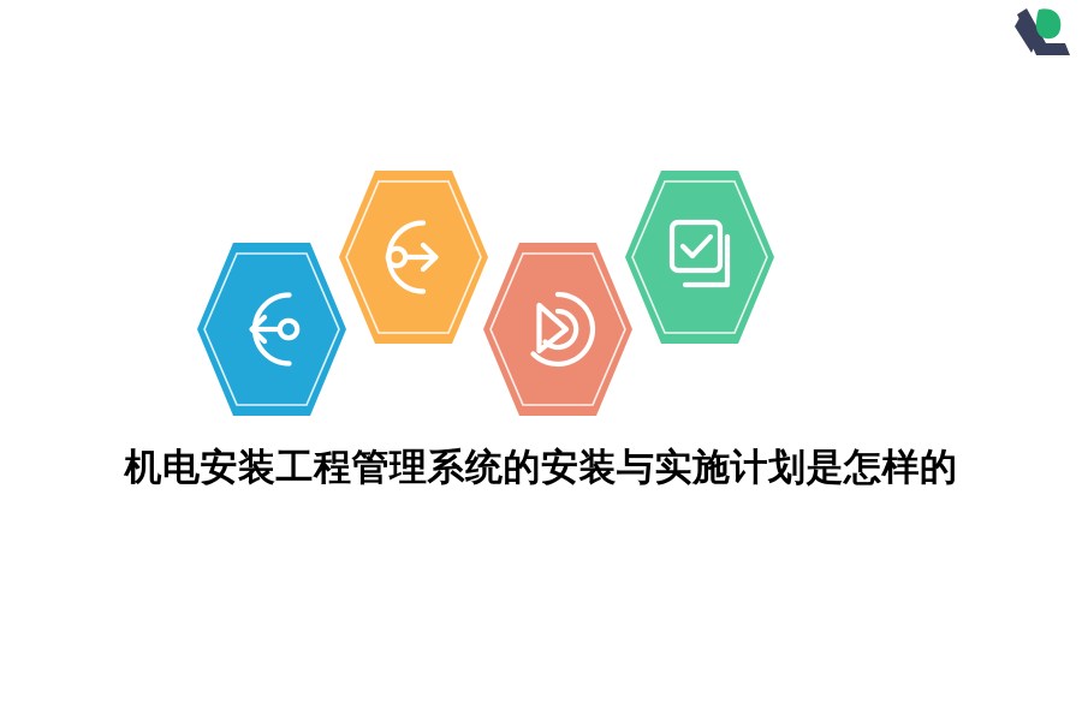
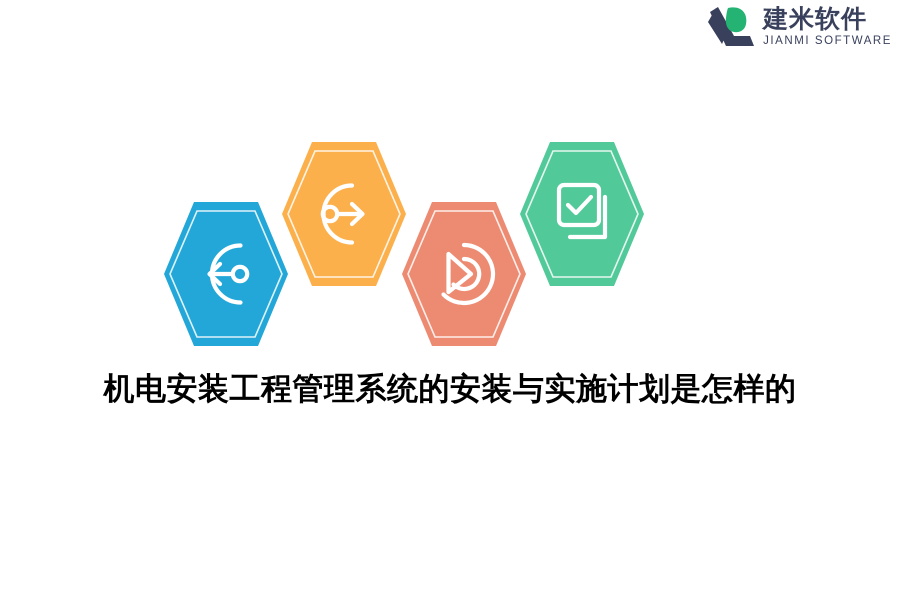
+ 建米软件
+ JIANMI SOFTWARE
  机电安装工程管理系统的安装与实施计划是怎样的
